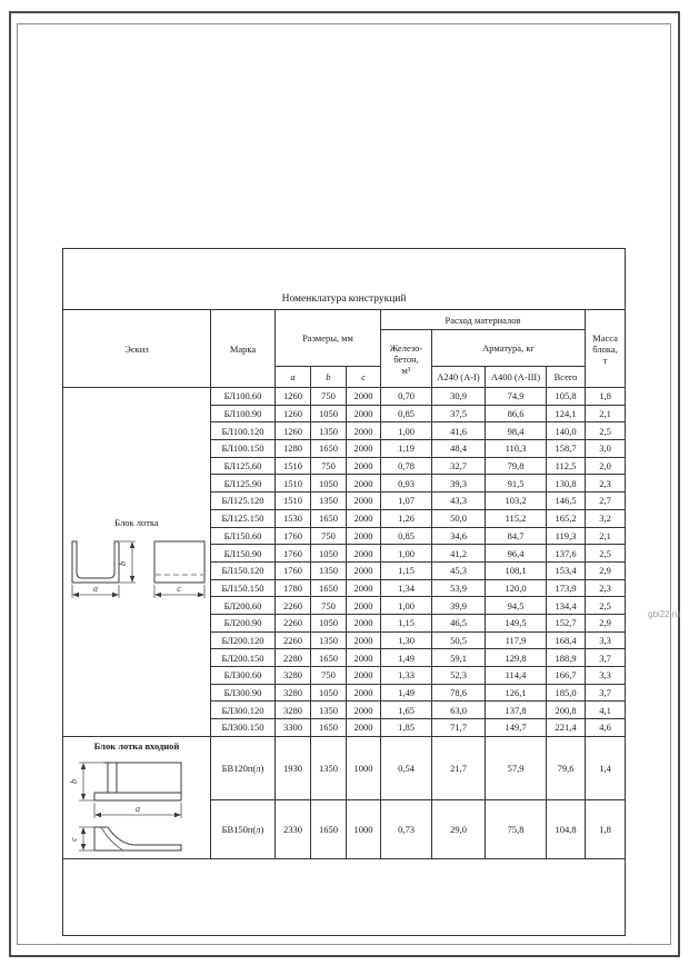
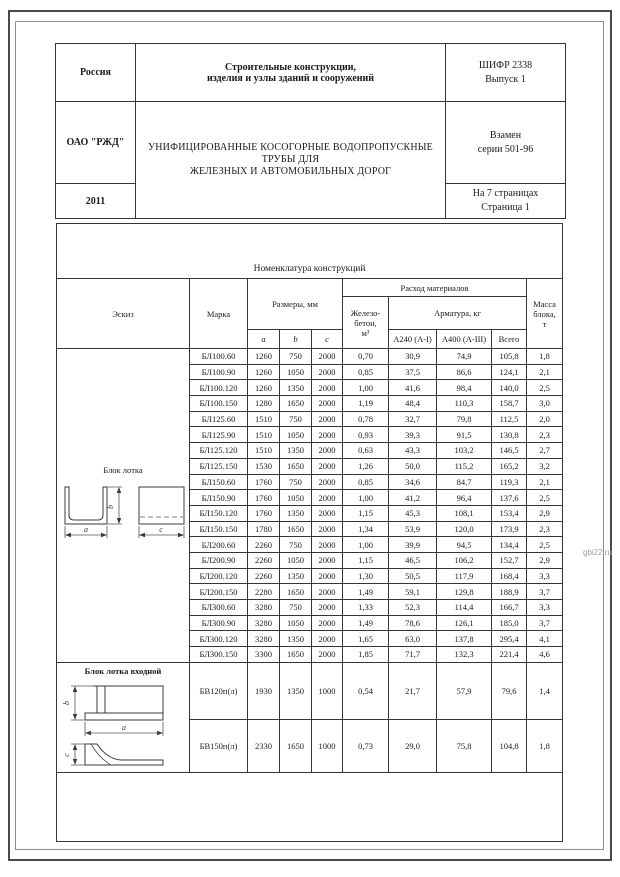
+ Россия	Строительные конструкции, изделия и узлы зданий и сооружений	ШИФР 2338 Выпуск 1
+ ОАО "РЖД"	УНИФИЦИРОВАННЫЕ КОСОГОРНЫЕ ВОДОПРОПУСКНЫЕ ТРУБЫ ДЛЯ ЖЕЛЕЗНЫХ И АВТОМОБИЛЬНЫХ ДОРОГ	Взамен серии 501-96
+ 2011	На 7 страницах Страница 1
  Номенклатура конструкций
  Эскиз	Марка	Размеры, мм	Расход материалов	Масса блока, т
  Железо- бетон, м³	Арматура, кг
  a	b	c	А240 (А-I)	А400 (А-III)	Всего
  Блок лотка a c	БЛ100.60	1260	750	2000	0,70	30,9	74,9	105,8	1,8
  БЛ100.90	1260	1050	2000	0,85	37,5	86,6	124,1	2,1
  БЛ100.120	1260	1350	2000	1,00	41,6	98,4	140,0	2,5
  БЛ100.150	1280	1650	2000	1,19	48,4	110,3	158,7	3,0
  БЛ125.60	1510	750	2000	0,78	32,7	79,8	112,5	2,0
  БЛ125.90	1510	1050	2000	0,93	39,3	91,5	130,8	2,3
- БЛ125.120	1510	1350	2000	1,07	43,3	103,2	146,5	2,7
+ БЛ125.120	1510	1350	2000	0,63	43,3	103,2	146,5	2,7
  БЛ125.150	1530	1650	2000	1,26	50,0	115,2	165,2	3,2
  БЛ150.60	1760	750	2000	0,85	34,6	84,7	119,3	2,1
  БЛ150.90	1760	1050	2000	1,00	41,2	96,4	137,6	2,5
  БЛ150.120	1760	1350	2000	1,15	45,3	108,1	153,4	2,9
  БЛ150.150	1780	1650	2000	1,34	53,9	120,0	173,9	2,3
  БЛ200.60	2260	750	2000	1,00	39,9	94,5	134,4	2,5
- БЛ200.90	2260	1050	2000	1,15	46,5	149,5	152,7	2,9
+ БЛ200.90	2260	1050	2000	1,15	46,5	106,2	152,7	2,9
  БЛ200.120	2260	1350	2000	1,30	50,5	117,9	168,4	3,3
  БЛ200.150	2280	1650	2000	1,49	59,1	129,8	188,9	3,7
  БЛ300.60	3280	750	2000	1,33	52,3	114,4	166,7	3,3
  БЛ300.90	3280	1050	2000	1,49	78,6	126,1	185,0	3,7
- БЛ300.120	3280	1350	2000	1,65	63,0	137,8	200,8	4,1
+ БЛ300.120	3280	1350	2000	1,65	63,0	137,8	295,4	4,1
- БЛ300.150	3300	1650	2000	1,85	71,7	149,7	221,4	4,6
+ БЛ300.150	3300	1650	2000	1,85	71,7	132,3	221,4	4,6
  Блок лотка входной a	БВ120п(л)	1930	1350	1000	0,54	21,7	57,9	79,6	1,4
  БВ150п(л)	2330	1650	1000	0,73	29,0	75,8	104,8	1,8
  gbi22.ru
